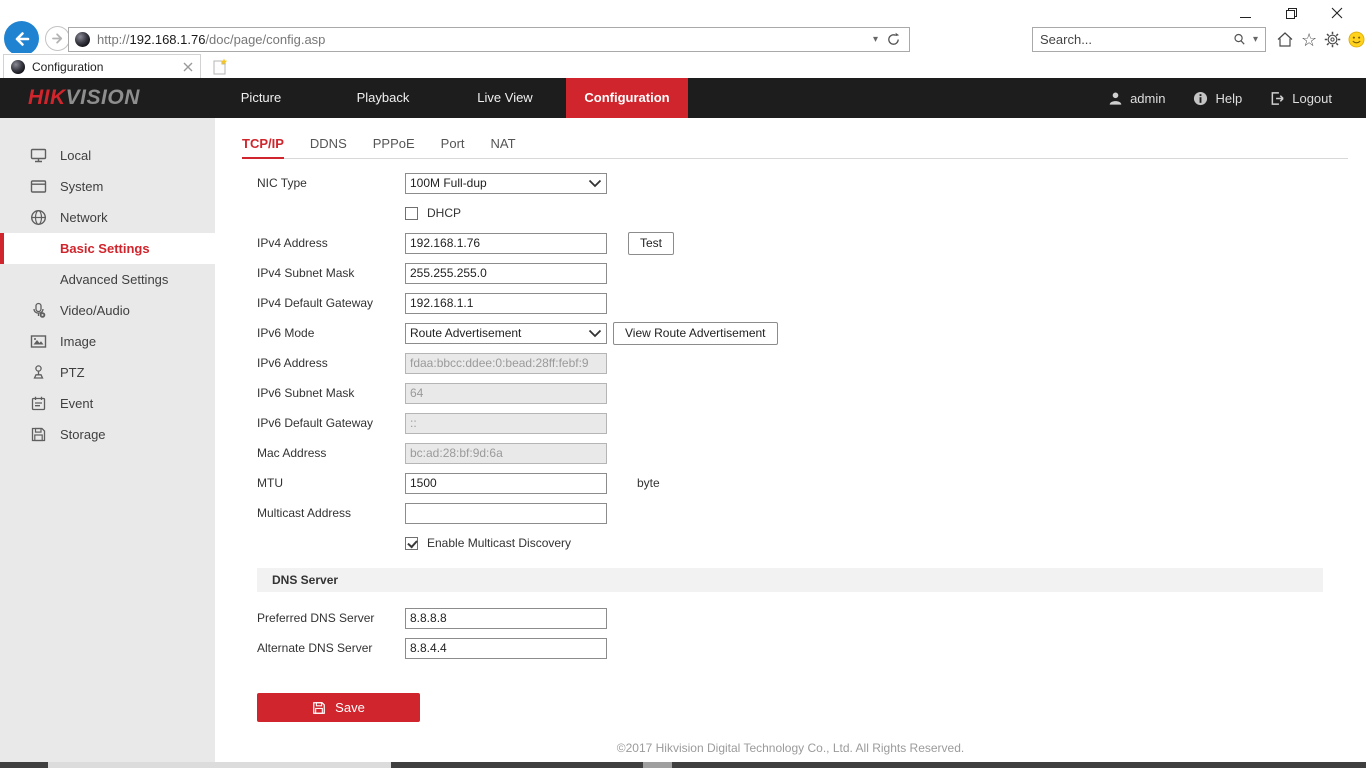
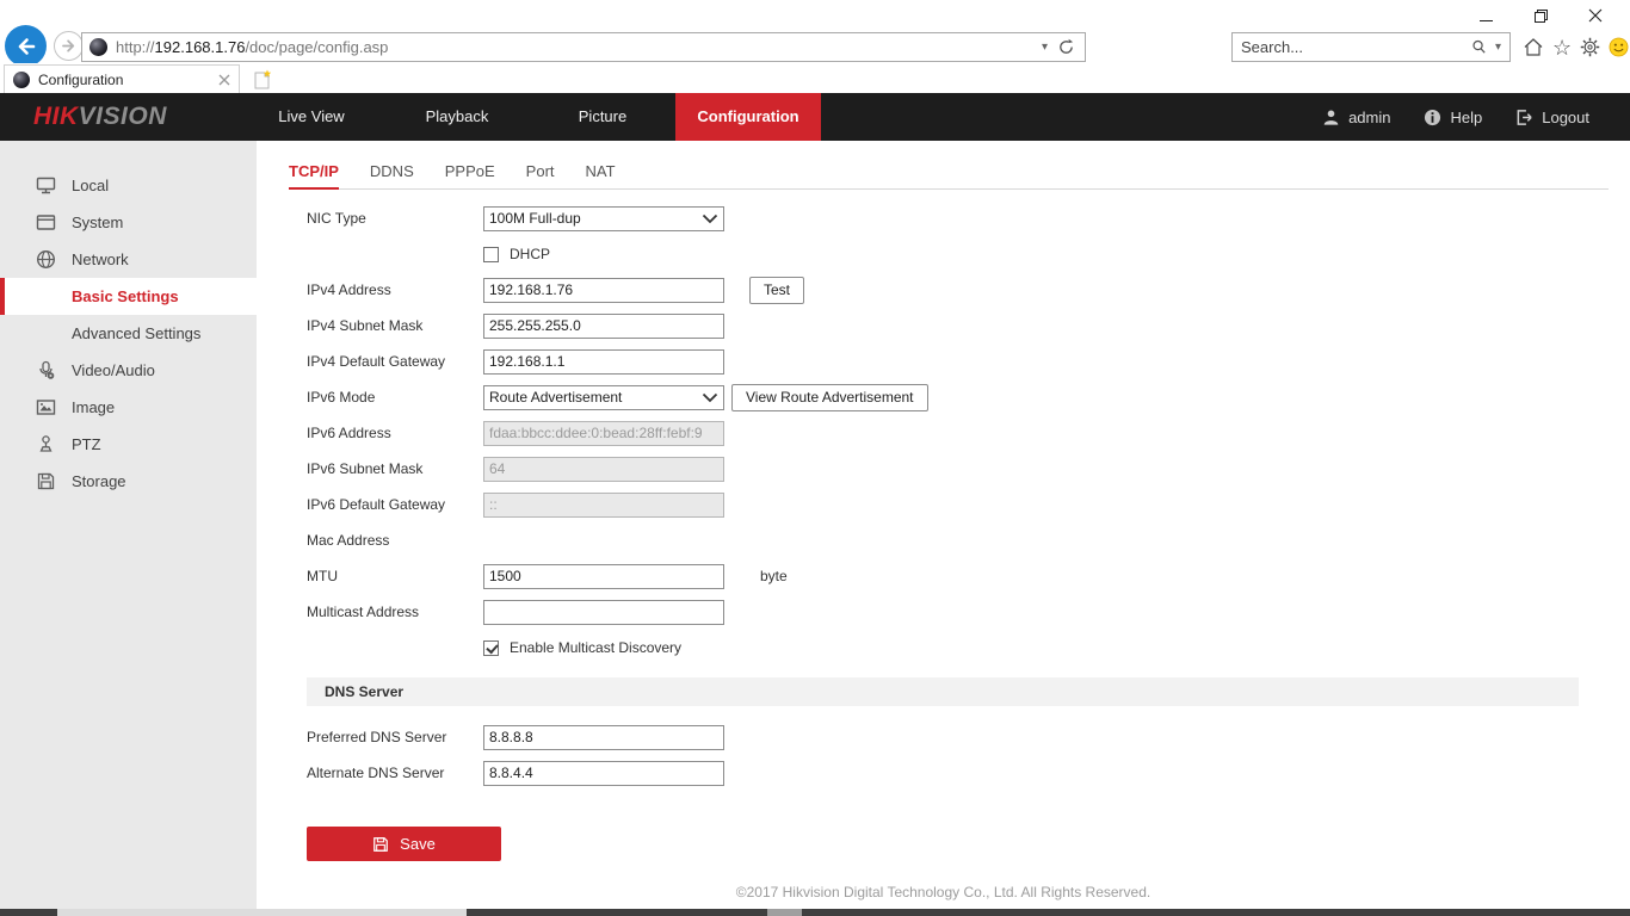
  http://192.168.1.76/doc/page/config.asp
  ▾
  Search...
  ▾
  ☆
  Configuration
  HIKVISION
- Picture
+ Live View
  Playback
- Live View
+ Picture
  Configuration
  admin
  Help
  Logout
  Local
  System
  Network
  Basic Settings
  Advanced Settings
  Video/Audio
  Image
  PTZ
- Event
  Storage
  TCP/IP
  DDNS
  PPPoE
  Port
  NAT
  NIC Type
  100M Full-dup
  DHCP
  IPv4 Address
  192.168.1.76
  Test
  IPv4 Subnet Mask
  255.255.255.0
  IPv4 Default Gateway
  192.168.1.1
  IPv6 Mode
  Route Advertisement
  View Route Advertisement
  IPv6 Address
  fdaa:bbcc:ddee:0:bead:28ff:febf:9
  IPv6 Subnet Mask
  64
  IPv6 Default Gateway
  ::
  Mac Address
- bc:ad:28:bf:9d:6a
  MTU
  1500
  byte
  Multicast Address
  Enable Multicast Discovery
  DNS Server
  Preferred DNS Server
  8.8.8.8
  Alternate DNS Server
  8.8.4.4
  Save
  ©2017 Hikvision Digital Technology Co., Ltd. All Rights Reserved.
